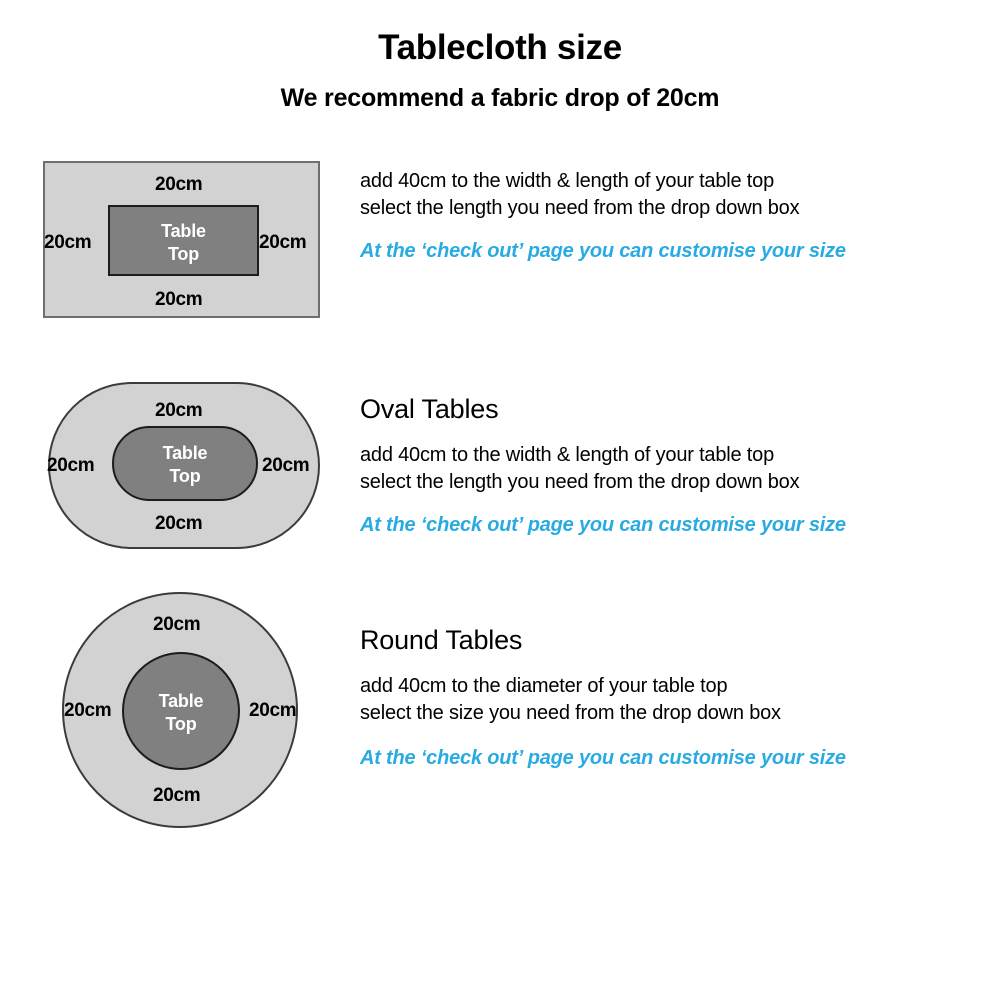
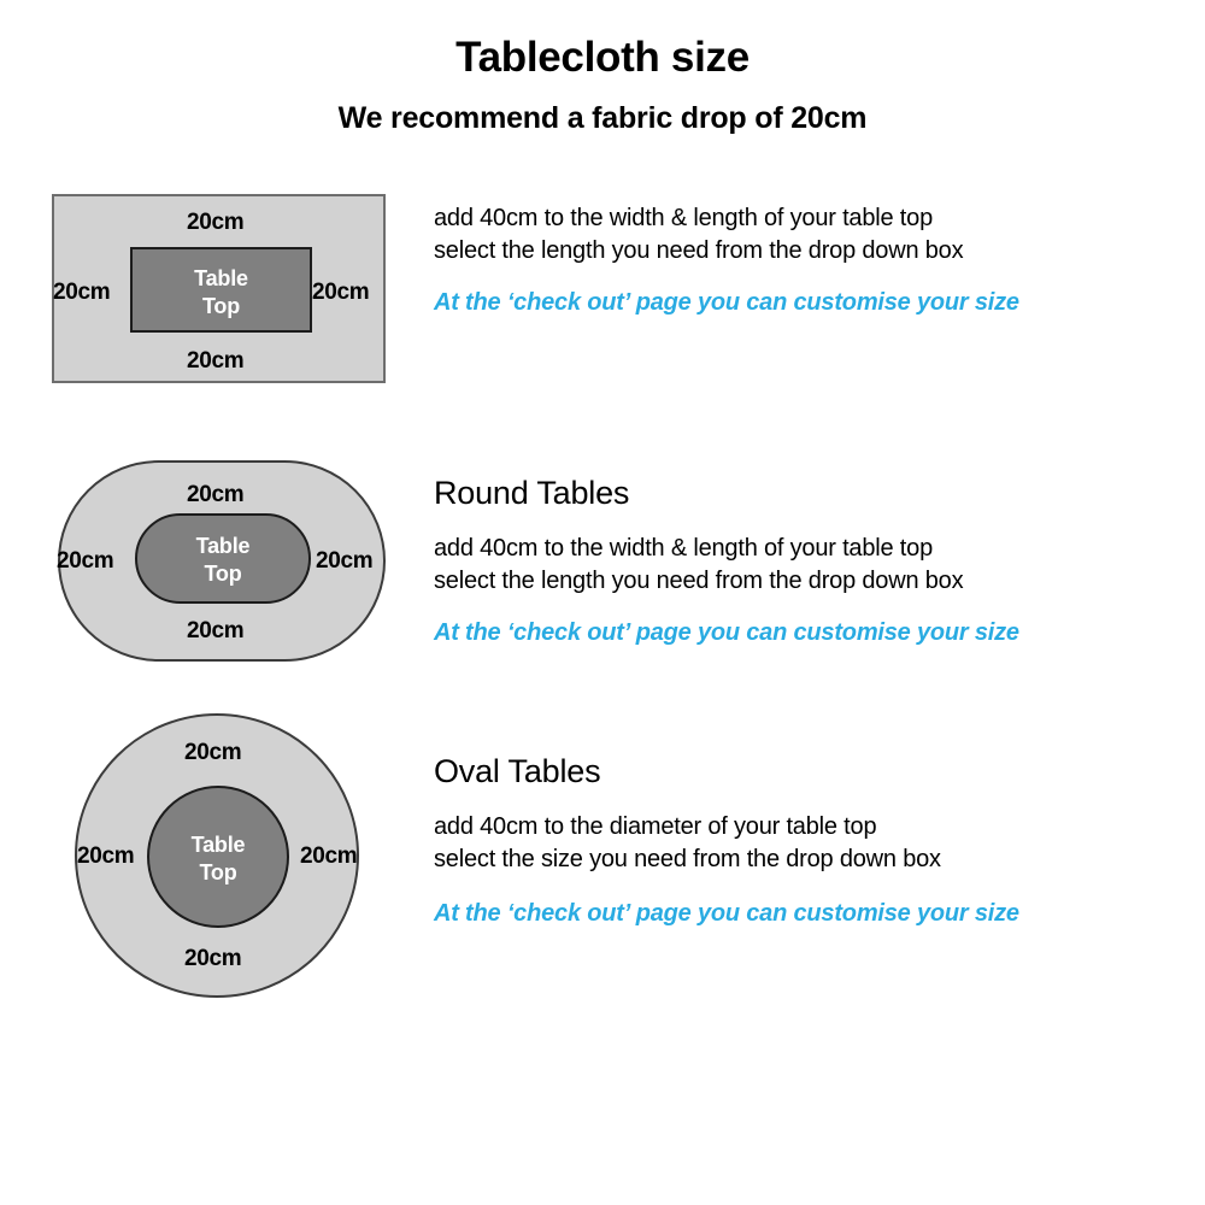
  Tablecloth size
  We recommend a fabric drop of 20cm
  Table
  Top
  20cm
  20cm
  20cm
  20cm
  Table
  Top
  20cm
  20cm
  20cm
  20cm
  Table
  Top
  20cm
  20cm
  20cm
  20cm
  add 40cm to the width & length of your table top
  select the length you need from the drop down box
  At the ‘check out’ page you can customise your size
- Oval Tables
+ Round Tables
  add 40cm to the width & length of your table top
  select the length you need from the drop down box
  At the ‘check out’ page you can customise your size
- Round Tables
+ Oval Tables
  add 40cm to the diameter of your table top
  select the size you need from the drop down box
  At the ‘check out’ page you can customise your size
